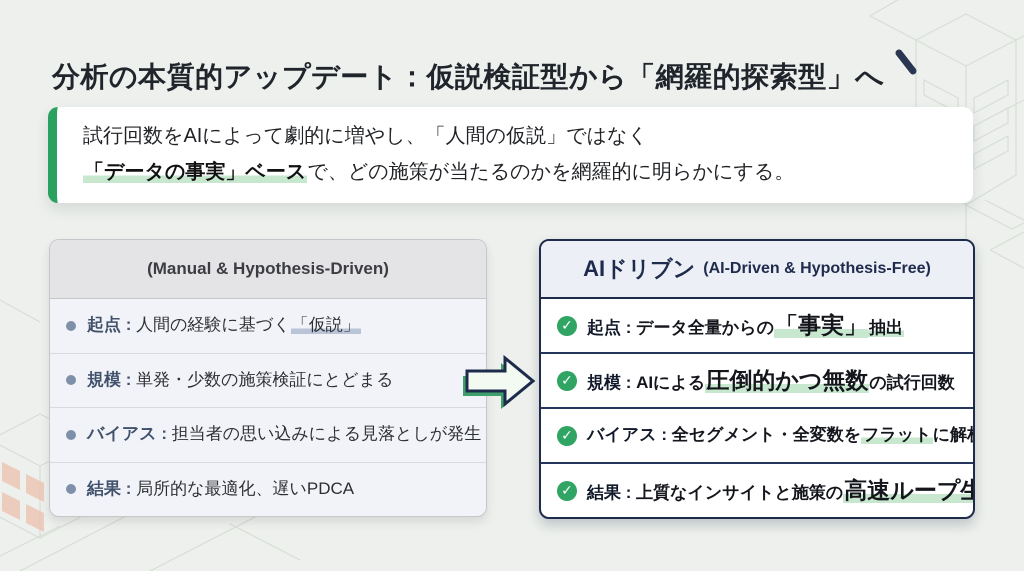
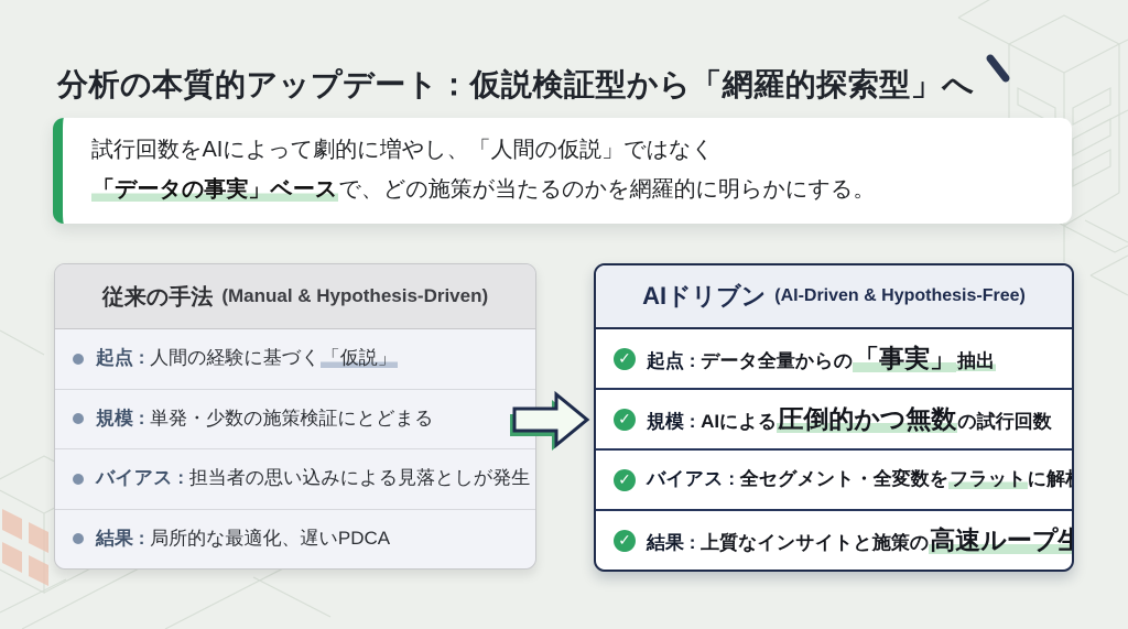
  分析の本質的アップデート：仮説検証型から「網羅的探索型」へ
  試行回数をAIによって劇的に増やし、「人間の仮説」ではなく
  「データの事実」ベースで、どの施策が当たるのかを網羅的に明らかにする。
+ 従来の手法
  (Manual & Hypothesis-Driven)
  起点 : 人間の経験に基づく「仮説」
  規模 : 単発・少数の施策検証にとどまる
  バイアス : 担当者の思い込みによる見落としが発生
  結果 : 局所的な最適化、遅いPDCA
  AIドリブン
  (AI-Driven & Hypothesis-Free)
  ✓
  起点 : データ全量からの「事実」抽出
  ✓
  規模 : AIによる圧倒的かつ無数の試行回数
  ✓
  バイアス : 全セグメント・全変数をフラットに解
  ✓
  結果 : 上質なインサイトと施策の高速ループ生
